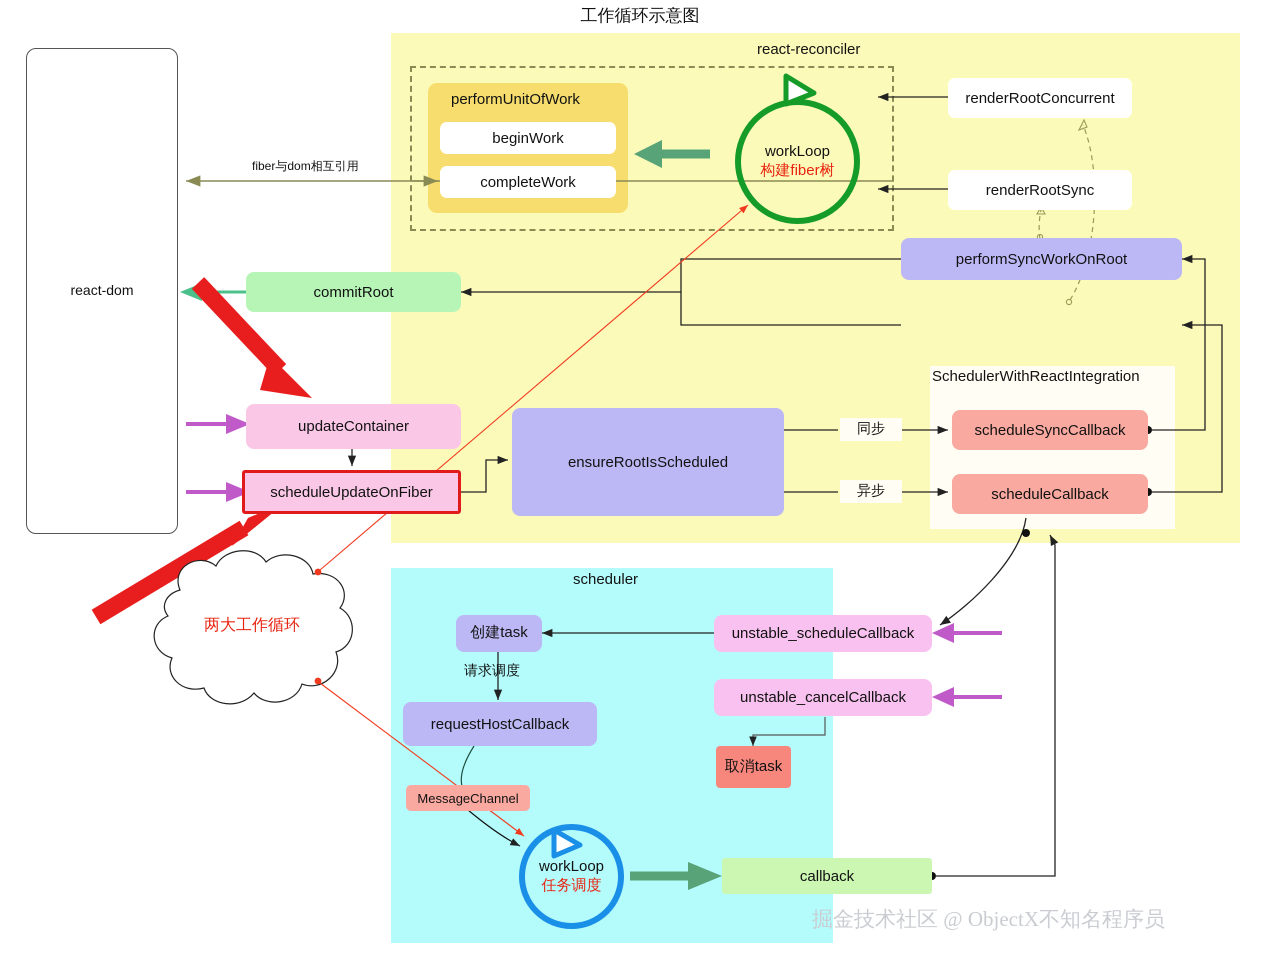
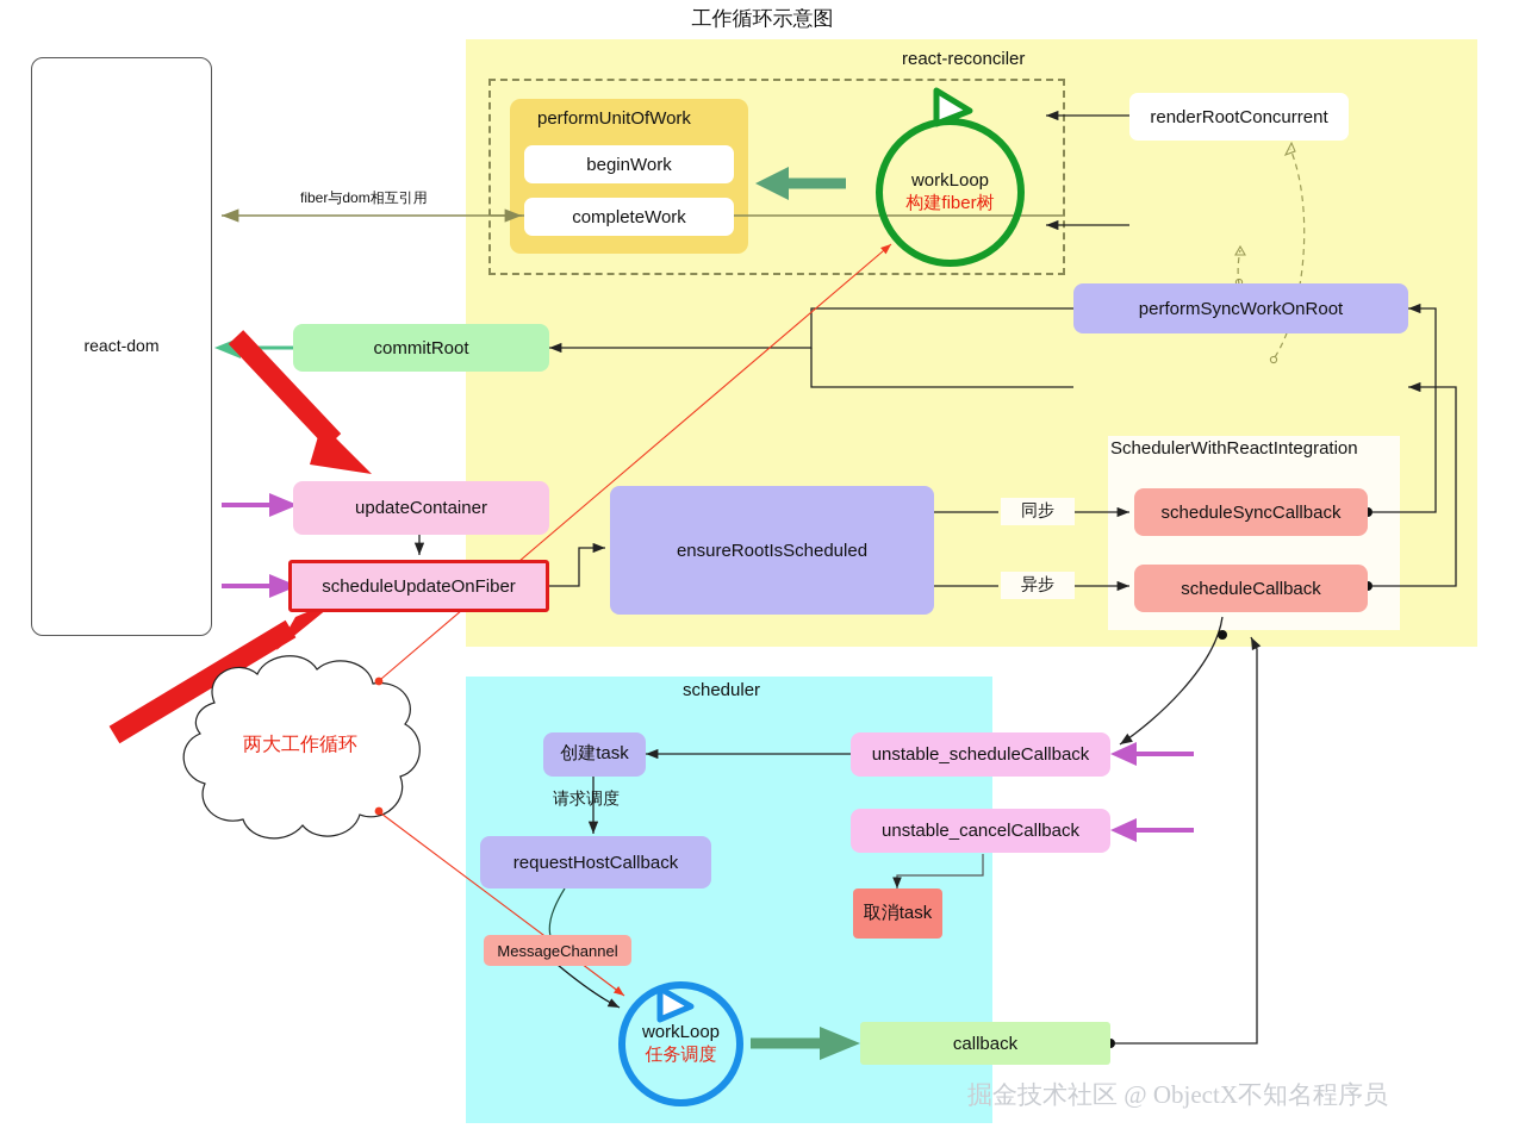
  工作循环示意图
  react-reconciler
  scheduler
  SchedulerWithReactIntegration
  performUnitOfWork
  react-dom
  fiber与dom相互引用
  同步
  异步
  请求调度
  beginWork
  completeWork
  workLoop
  构建fiber树
  renderRootConcurrent
- renderRootSync
  performSyncWorkOnRoot
  commitRoot
  updateContainer
  scheduleUpdateOnFiber
  ensureRootIsScheduled
  scheduleSyncCallback
  scheduleCallback
  创建task
  requestHostCallback
  MessageChannel
  workLoop
  任务调度
  unstable_scheduleCallback
  unstable_cancelCallback
  取消task
  callback
  两大工作循环
  掘金技术社区 @ ObjectX不知名程序员
